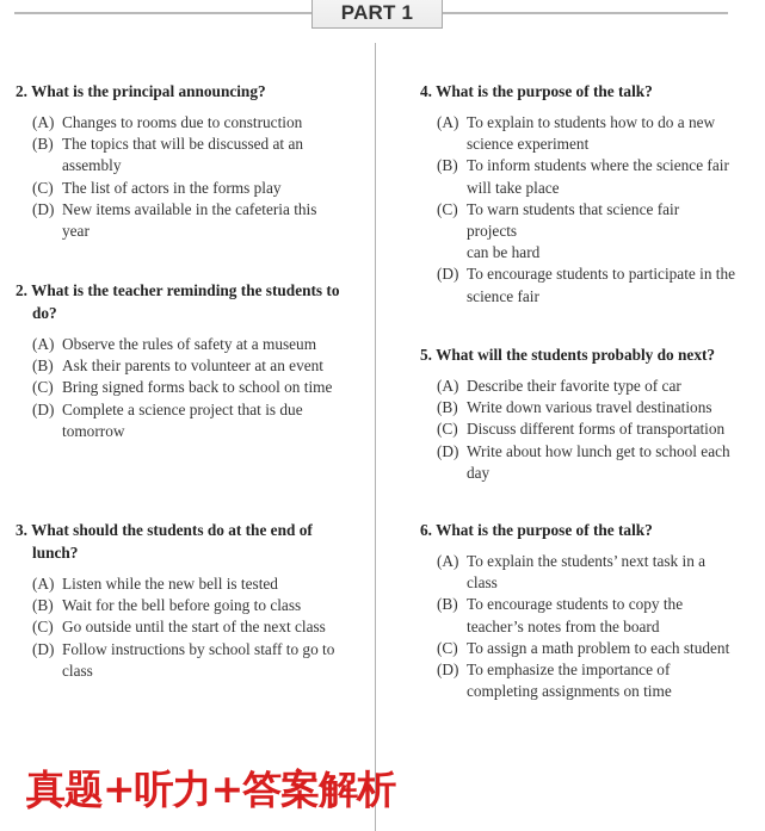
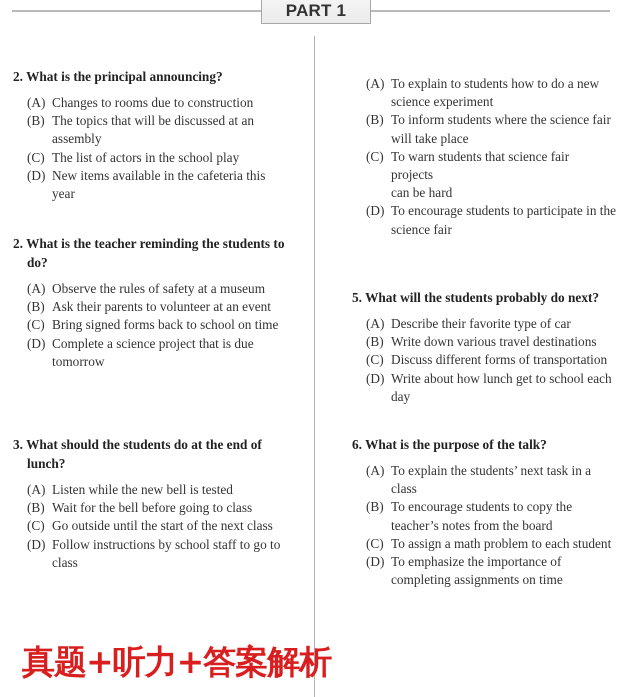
  PART 1
  2. What is the principal announcing?
  (A)
  Changes to rooms due to construction
  (B)
  The topics that will be discussed at an assembly
  (C)
- The list of actors in the forms play
+ The list of actors in the school play
  (D)
  New items available in the cafeteria this year
  2. What is the teacher reminding the students to do?
  (A)
  Observe the rules of safety at a museum
  (B)
  Ask their parents to volunteer at an event
  (C)
  Bring signed forms back to school on time
  (D)
  Complete a science project that is due tomorrow
  3. What should the students do at the end of lunch?
  (A)
  Listen while the new bell is tested
  (B)
  Wait for the bell before going to class
  (C)
  Go outside until the start of the next class
  (D)
  Follow instructions by school staff to go to class
- 4. What is the purpose of the talk?
  (A)
  To explain to students how to do a new science experiment
  (B)
  To inform students where the science fair will take place
  (C)
  To warn students that science fair projects
  can be hard
  (D)
  To encourage students to participate in the science fair
  5. What will the students probably do next?
  (A)
  Describe their favorite type of car
  (B)
  Write down various travel destinations
  (C)
  Discuss different forms of transportation
  (D)
  Write about how lunch get to school each day
  6. What is the purpose of the talk?
  (A)
  To explain the students’ next task in a class
  (B)
  To encourage students to copy the teacher’s notes from the board
  (C)
  To assign a math problem to each student
  (D)
  To emphasize the importance of completing assignments on time
  真题+听力+答案解析
